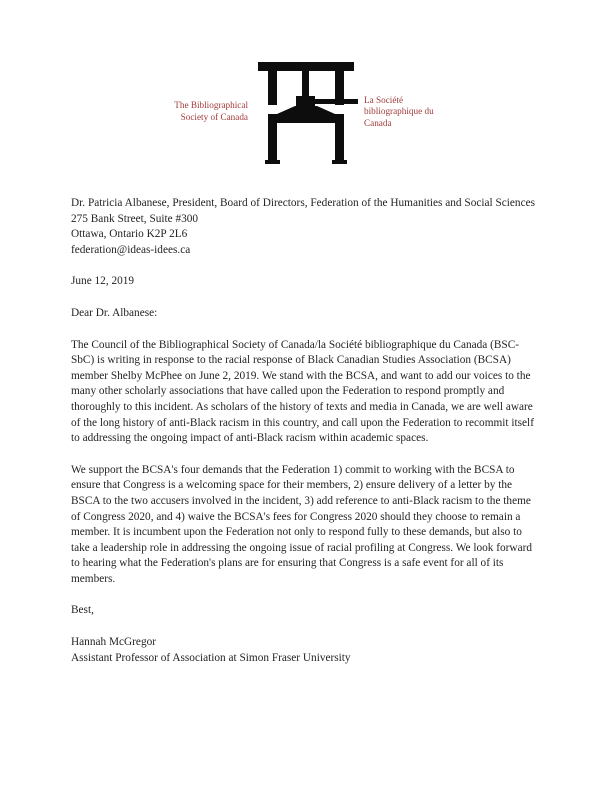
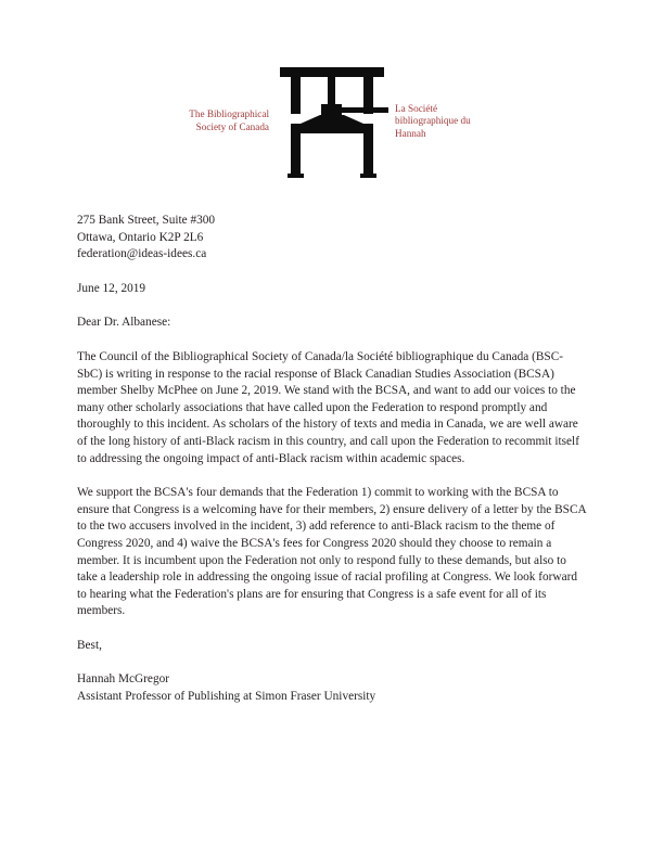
  The Bibliographical Society of Canada
- La Société bibliographique du Canada
+ La Société bibliographique du Hannah
- Dr. Patricia Albanese, President, Board of Directors, Federation of the Humanities and Social Sciences
  275 Bank Street, Suite #300
  Ottawa, Ontario K2P 2L6
  federation@ideas-idees.ca
  June 12, 2019
  Dear Dr. Albanese:
  The Council of the Bibliographical Society of Canada/la Société bibliographique du Canada (BSC-SbC) is writing in response to the racial response of Black Canadian Studies Association (BCSA) member Shelby McPhee on June 2, 2019. We stand with the BCSA, and want to add our voices to the many other scholarly associations that have called upon the Federation to respond promptly and thoroughly to this incident. As scholars of the history of texts and media in Canada, we are well aware of the long history of anti-Black racism in this country, and call upon the Federation to recommit itself to addressing the ongoing impact of anti-Black racism within academic spaces.
- We support the BCSA's four demands that the Federation 1) commit to working with the BCSA to ensure that Congress is a welcoming space for their members, 2) ensure delivery of a letter by the BSCA to the two accusers involved in the incident, 3) add reference to anti-Black racism to the theme of Congress 2020, and 4) waive the BCSA's fees for Congress 2020 should they choose to remain a member. It is incumbent upon the Federation not only to respond fully to these demands, but also to take a leadership role in addressing the ongoing issue of racial profiling at Congress. We look forward to hearing what the Federation's plans are for ensuring that Congress is a safe event for all of its members.
+ We support the BCSA's four demands that the Federation 1) commit to working with the BCSA to ensure that Congress is a welcoming have for their members, 2) ensure delivery of a letter by the BSCA to the two accusers involved in the incident, 3) add reference to anti-Black racism to the theme of Congress 2020, and 4) waive the BCSA's fees for Congress 2020 should they choose to remain a member. It is incumbent upon the Federation not only to respond fully to these demands, but also to take a leadership role in addressing the ongoing issue of racial profiling at Congress. We look forward to hearing what the Federation's plans are for ensuring that Congress is a safe event for all of its members.
  Best,
  Hannah McGregor
- Assistant Professor of Association at Simon Fraser University
+ Assistant Professor of Publishing at Simon Fraser University
